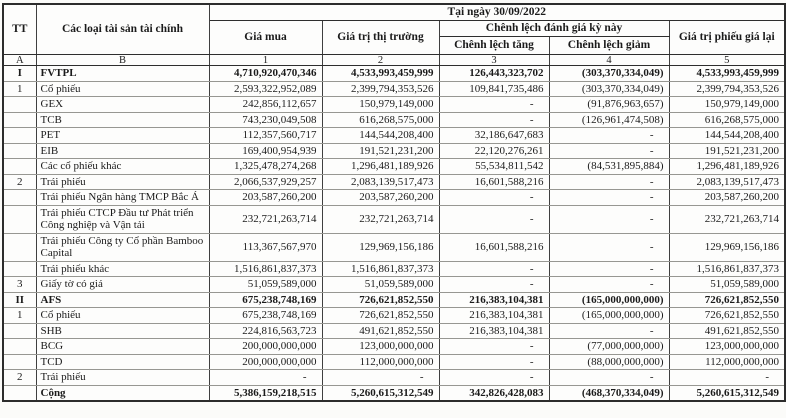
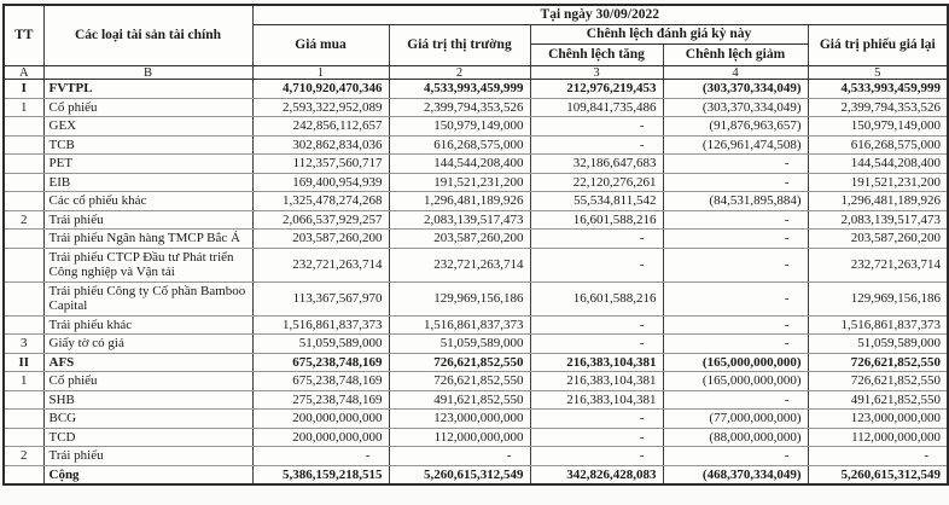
  TT	Các loại tài sản tài chính	Tại ngày 30/09/2022
  Giá mua	Giá trị thị trường	Chênh lệch đánh giá kỳ này	Giá trị phiếu giá lại
  Chênh lệch tăng	Chênh lệch giảm
  A	B	1	2	3	4	5
- I	FVTPL	4,710,920,470,346	4,533,993,459,999	126,443,323,702	(303,370,334,049)	4,533,993,459,999
+ I	FVTPL	4,710,920,470,346	4,533,993,459,999	212,976,219,453	(303,370,334,049)	4,533,993,459,999
  1	Cổ phiếu	2,593,322,952,089	2,399,794,353,526	109,841,735,486	(303,370,334,049)	2,399,794,353,526
  	GEX	242,856,112,657	150,979,149,000	-	(91,876,963,657)	150,979,149,000
- 	TCB	743,230,049,508	616,268,575,000	-	(126,961,474,508)	616,268,575,000
+ 	TCB	302,862,834,036	616,268,575,000	-	(126,961,474,508)	616,268,575,000
  	PET	112,357,560,717	144,544,208,400	32,186,647,683	-	144,544,208,400
  	EIB	169,400,954,939	191,521,231,200	22,120,276,261	-	191,521,231,200
  	Các cổ phiếu khác	1,325,478,274,268	1,296,481,189,926	55,534,811,542	(84,531,895,884)	1,296,481,189,926
  2	Trái phiếu	2,066,537,929,257	2,083,139,517,473	16,601,588,216	-	2,083,139,517,473
  	Trái phiếu Ngân hàng TMCP Bắc Á	203,587,260,200	203,587,260,200	-	-	203,587,260,200
  	Trái phiếu CTCP Đầu tư Phát triển Công nghiệp và Vận tải	232,721,263,714	232,721,263,714	-	-	232,721,263,714
  	Trái phiếu Công ty Cổ phần Bamboo Capital	113,367,567,970	129,969,156,186	16,601,588,216	-	129,969,156,186
  	Trái phiếu khác	1,516,861,837,373	1,516,861,837,373	-	-	1,516,861,837,373
  3	Giấy tờ có giá	51,059,589,000	51,059,589,000	-	-	51,059,589,000
  II	AFS	675,238,748,169	726,621,852,550	216,383,104,381	(165,000,000,000)	726,621,852,550
  1	Cổ phiếu	675,238,748,169	726,621,852,550	216,383,104,381	(165,000,000,000)	726,621,852,550
- 	SHB	224,816,563,723	491,621,852,550	216,383,104,381	-	491,621,852,550
+ 	SHB	275,238,748,169	491,621,852,550	216,383,104,381	-	491,621,852,550
  	BCG	200,000,000,000	123,000,000,000	-	(77,000,000,000)	123,000,000,000
  	TCD	200,000,000,000	112,000,000,000	-	(88,000,000,000)	112,000,000,000
  2	Trái phiếu	-	-	-	-	-
  	Cộng	5,386,159,218,515	5,260,615,312,549	342,826,428,083	(468,370,334,049)	5,260,615,312,549
